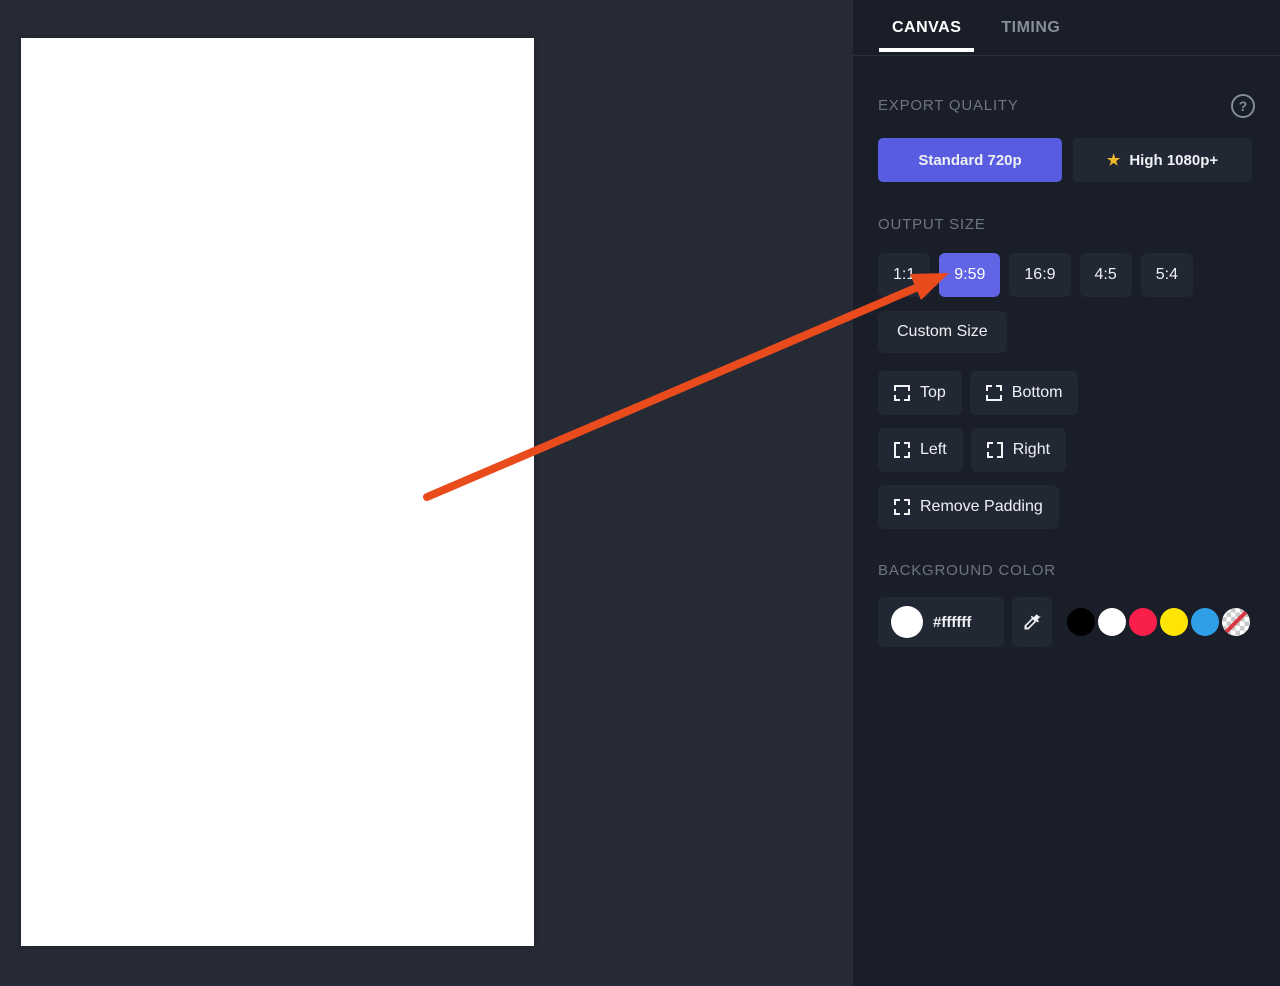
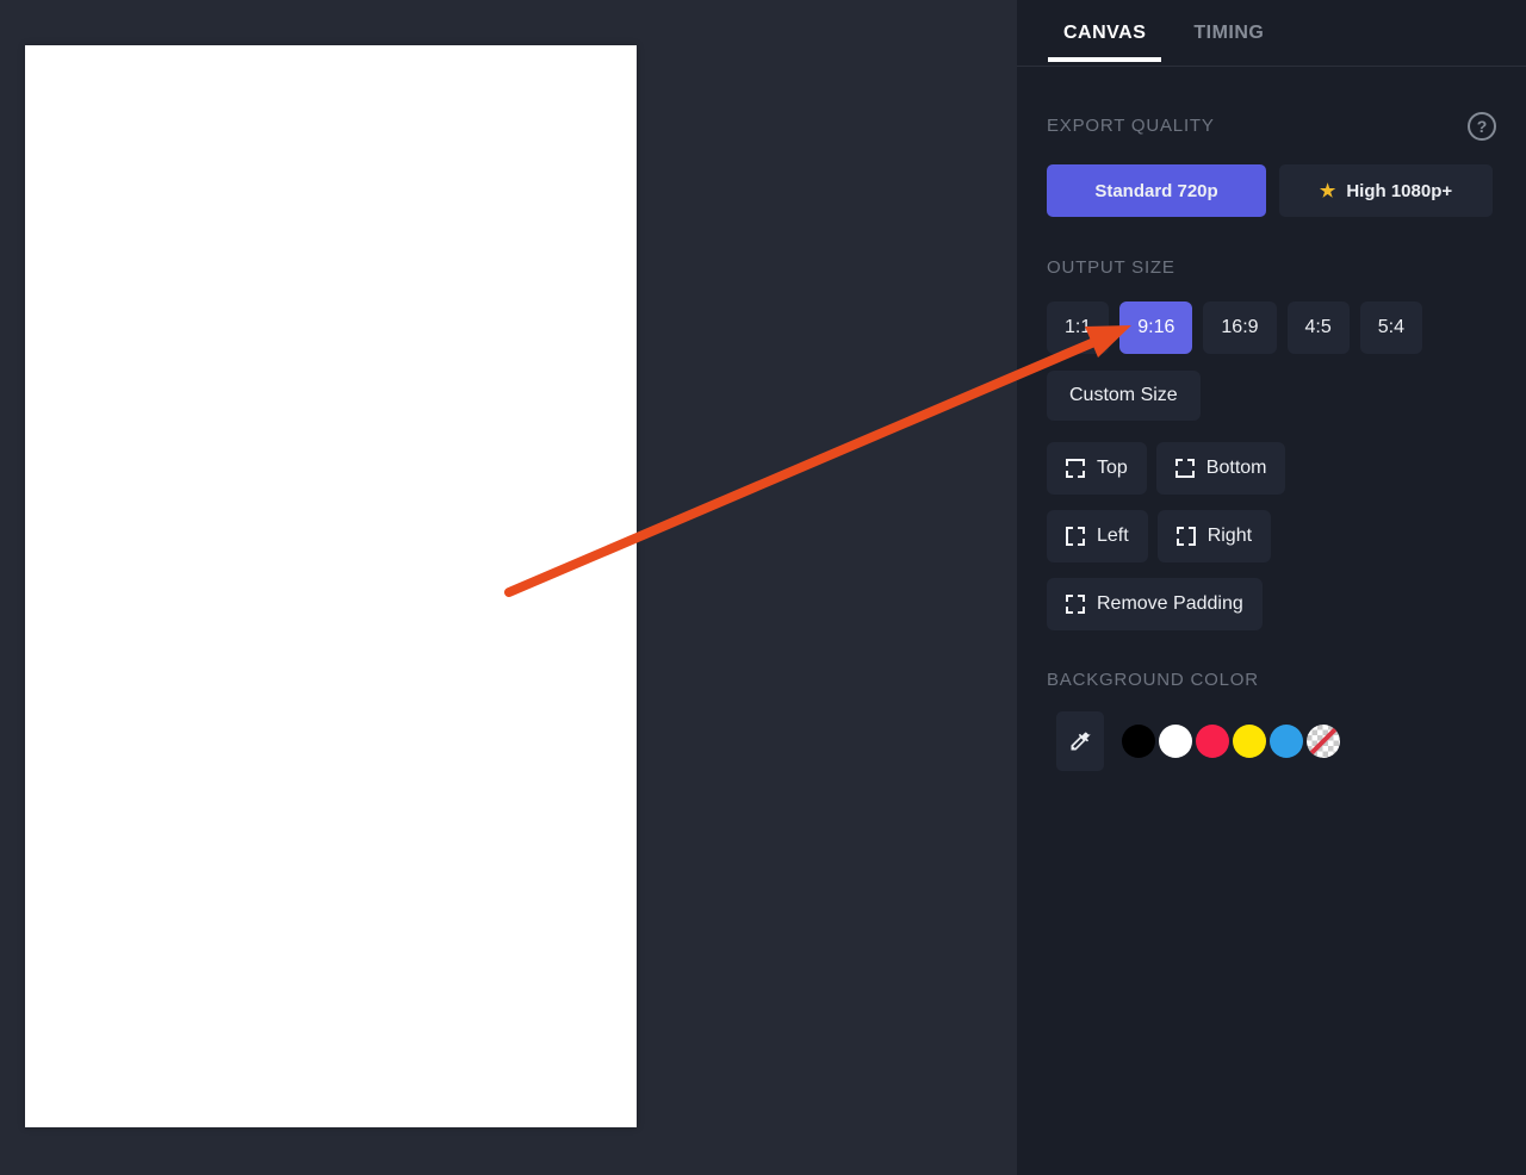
  CANVAS
  TIMING
  EXPORT QUALITY
  ?
  Standard 720p
  ★
  High 1080p+
  OUTPUT SIZE
- 9:59
+ 9:16
  16:9
  4:5
  5:4
  Custom Size
  Top
  Bottom
  Left
  Right
  Remove Padding
  BACKGROUND COLOR
- #ffffff
